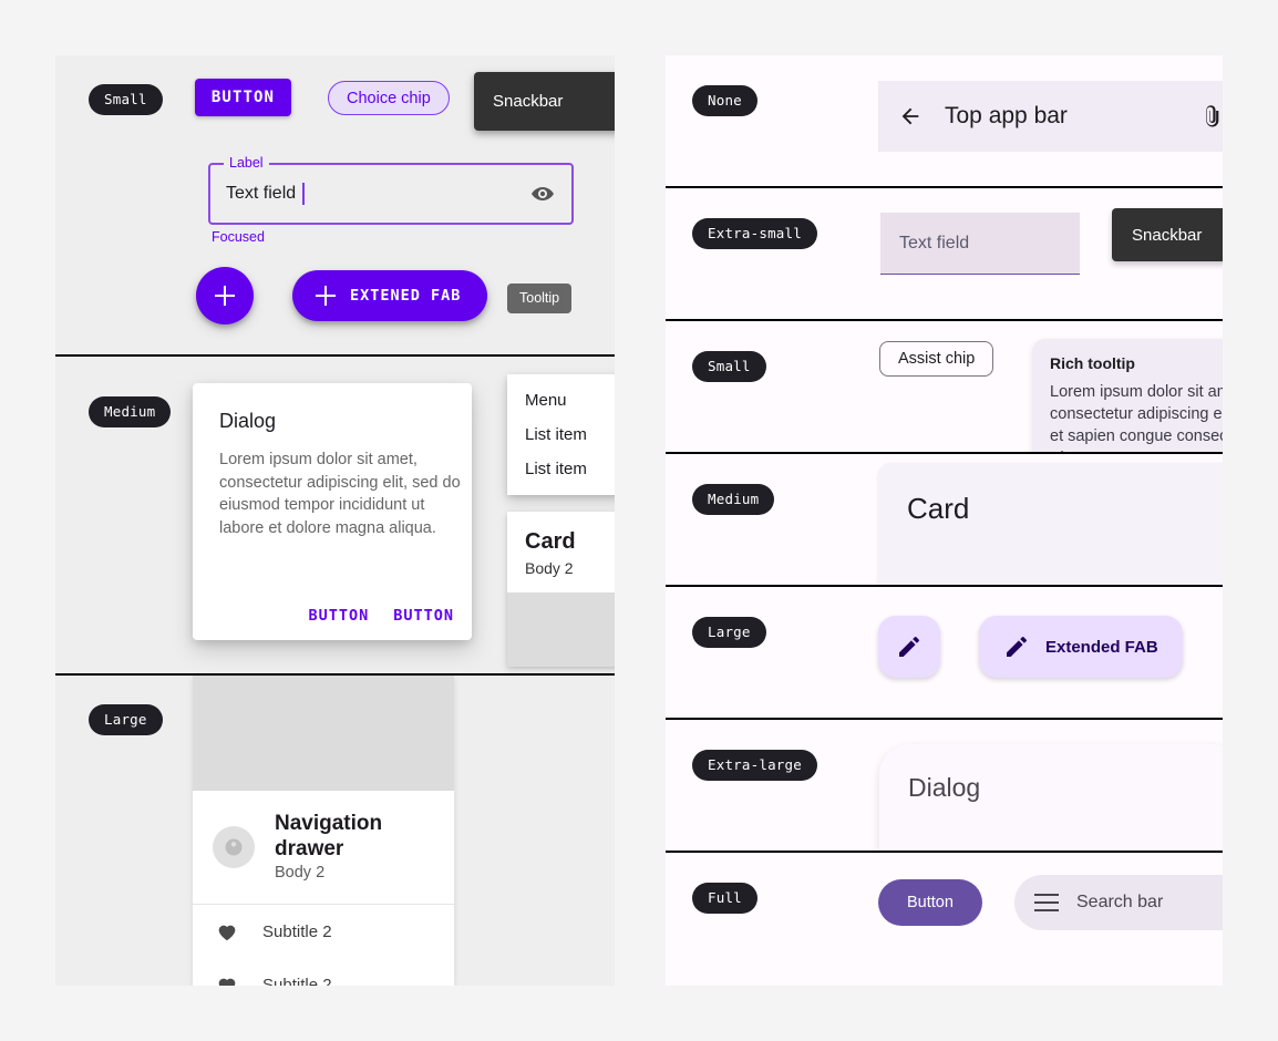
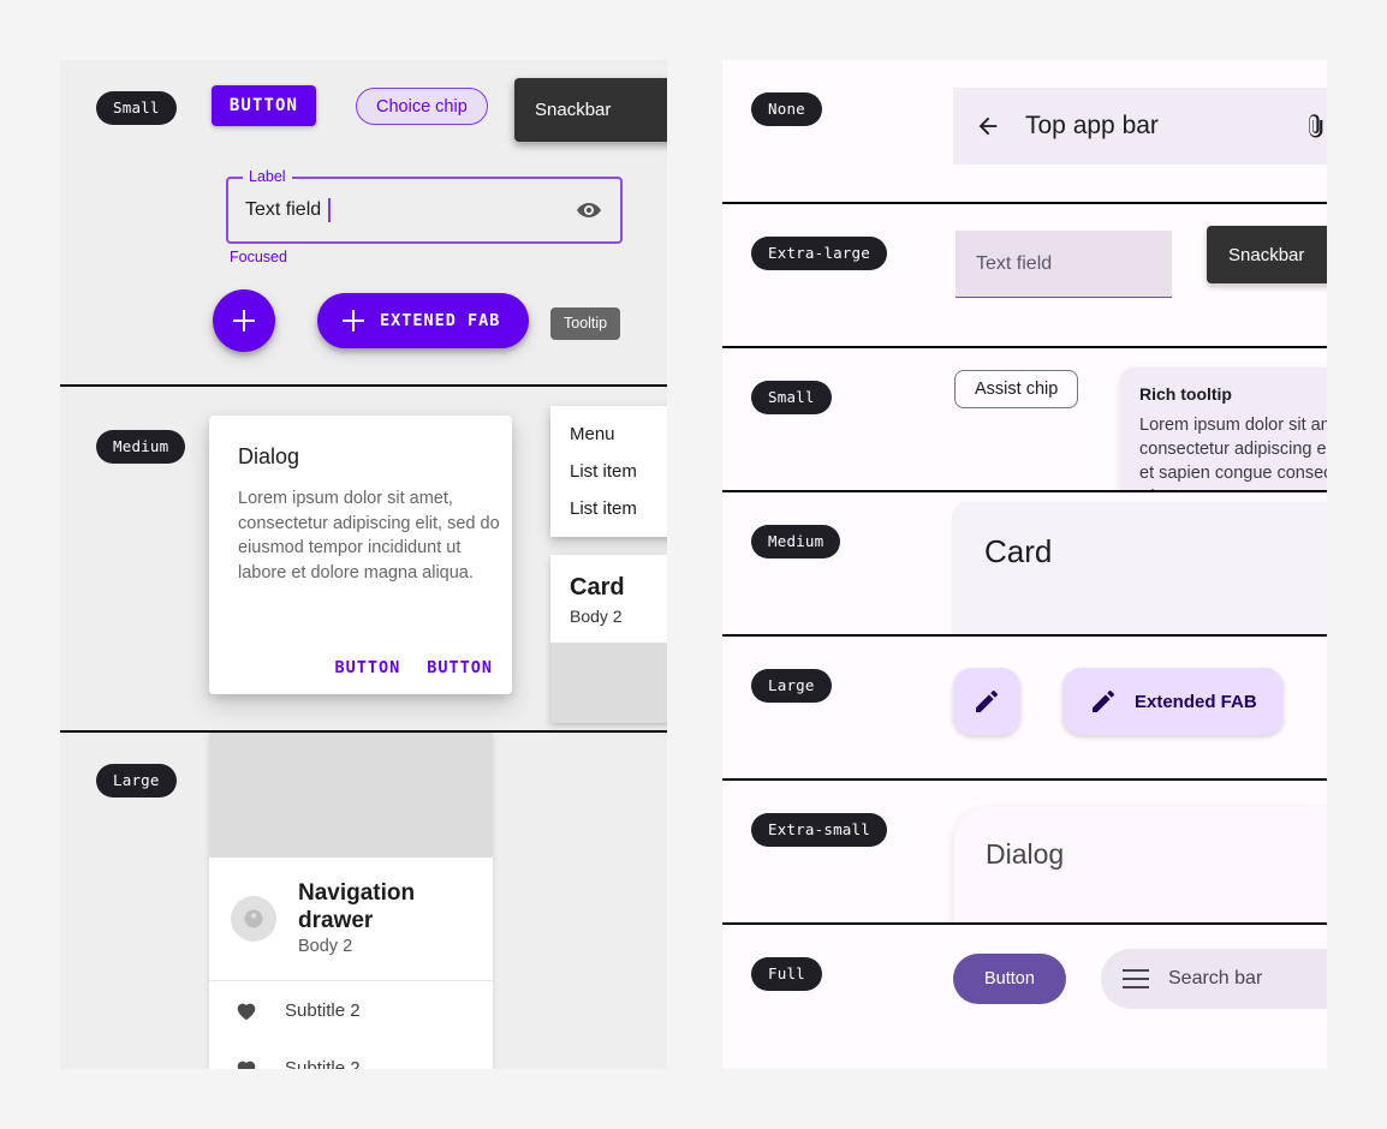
  Small
  BUTTON
  Choice chip
  Snackbar
  Label
  Text field
  Focused
  EXTENED FAB
  Tooltip
  Medium
  Dialog
  Lorem ipsum dolor sit amet, consectetur adipiscing elit, sed do eiusmod tempor incididunt ut labore et dolore magna aliqua.
  BUTTON
  BUTTON
  Menu
  List item
  List item
  Card
  Body 2
  Large
  Navigation drawer
  Body 2
  Subtitle 2
  Subtitle 2
  None
  Top app bar
- Extra-small
+ Extra-large
  Text field
  Snackbar
  Small
  Assist chip
  Rich tooltip
  Medium
  Card
  Large
  Extended FAB
- Extra-large
+ Extra-small
  Dialog
  Full
  Button
  Search bar
